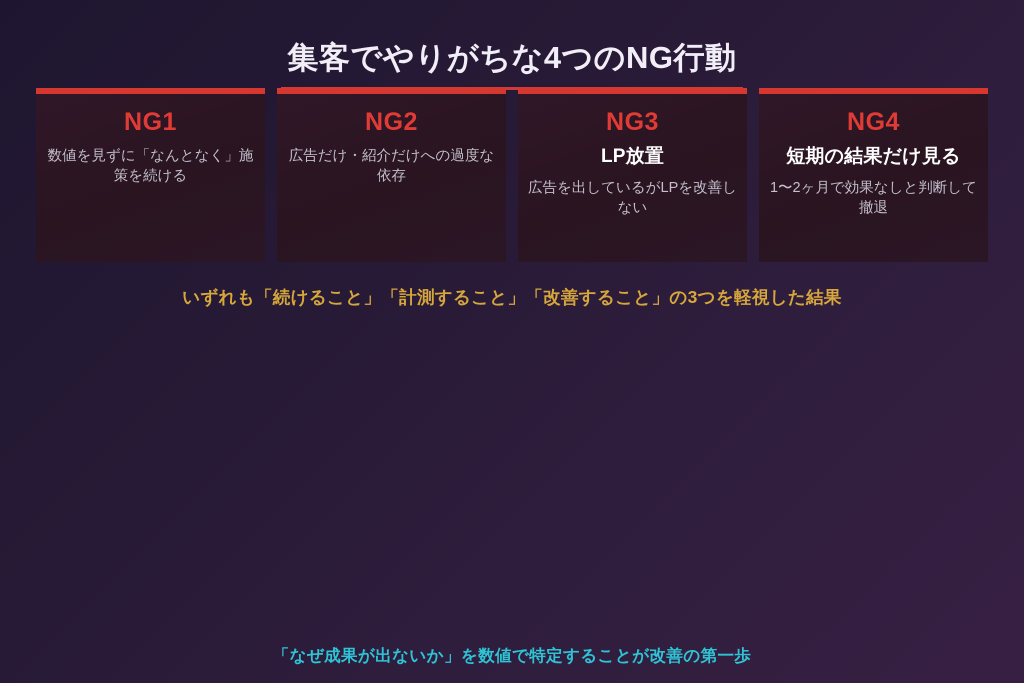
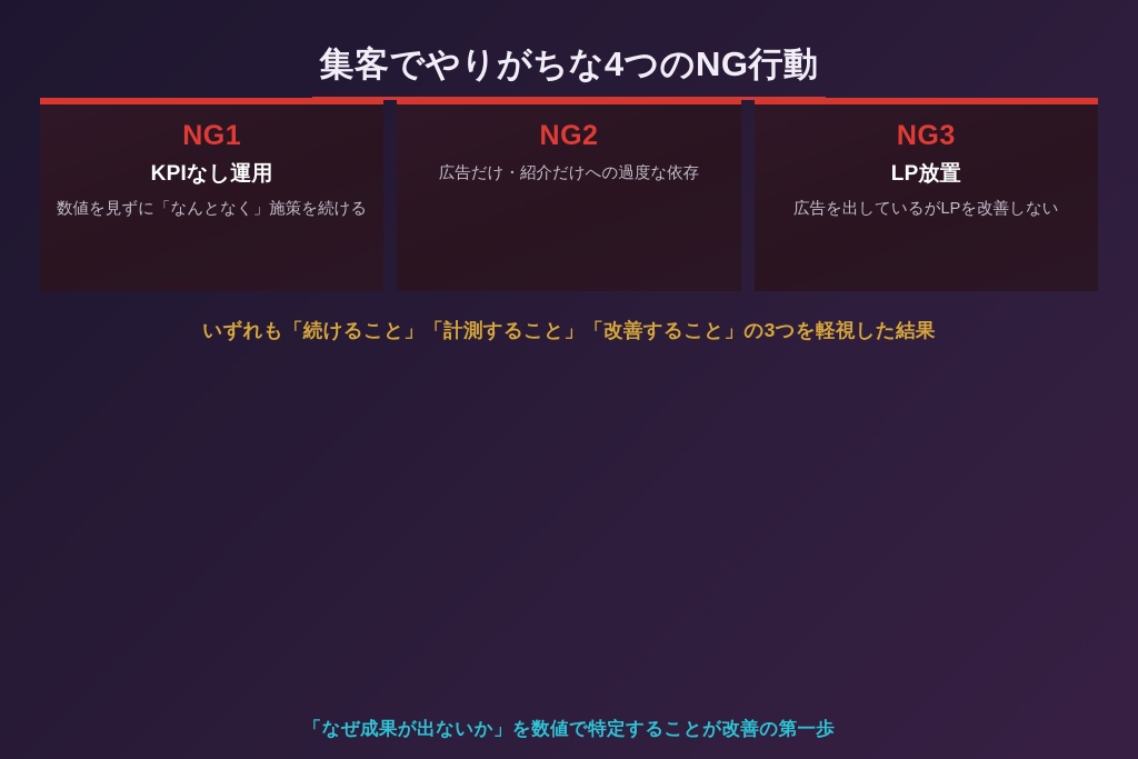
  集客でやりがちな4つのNG行動
  NG1
+ KPIなし運用
  数値を見ずに「なんとなく」施策を続ける
  NG2
  広告だけ・紹介だけへの過度な依存
  NG3
  LP放置
  広告を出しているがLPを改善しない
- NG4
- 短期の結果だけ見る
- 1〜2ヶ月で効果なしと判断して撤退
  いずれも「続けること」「計測すること」「改善すること」の3つを軽視した結果
  「なぜ成果が出ないか」を数値で特定することが改善の第一歩
